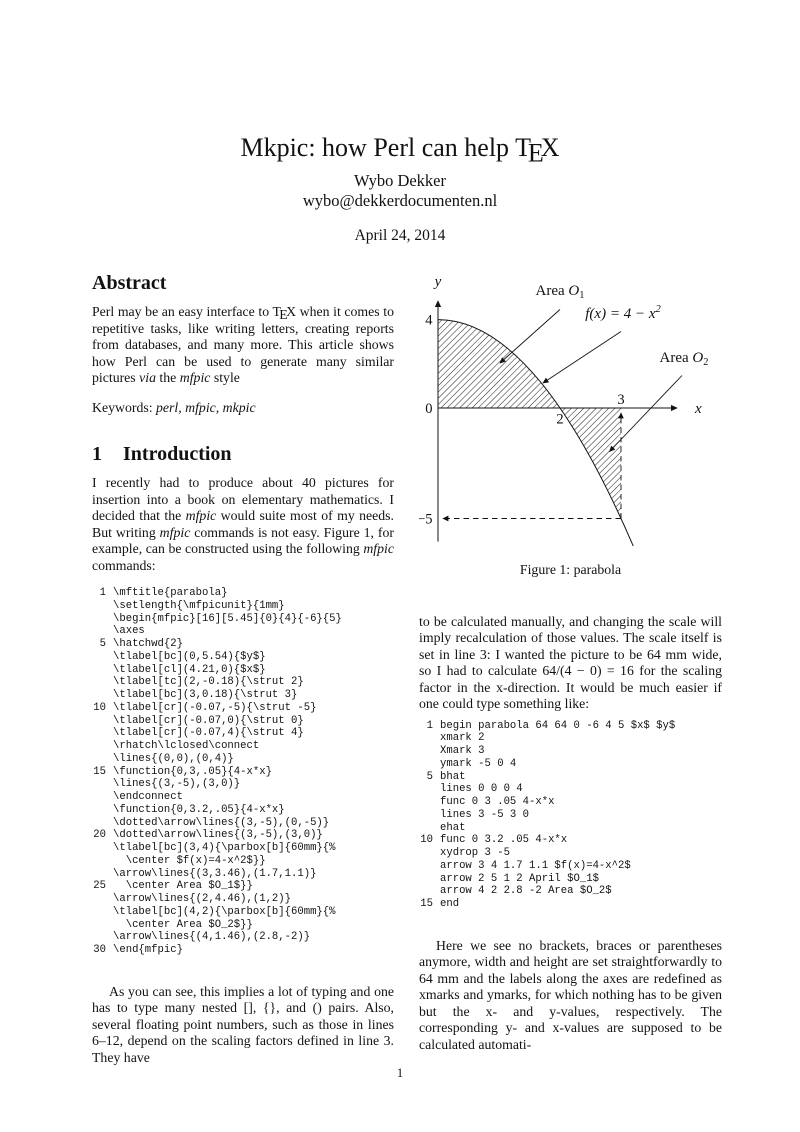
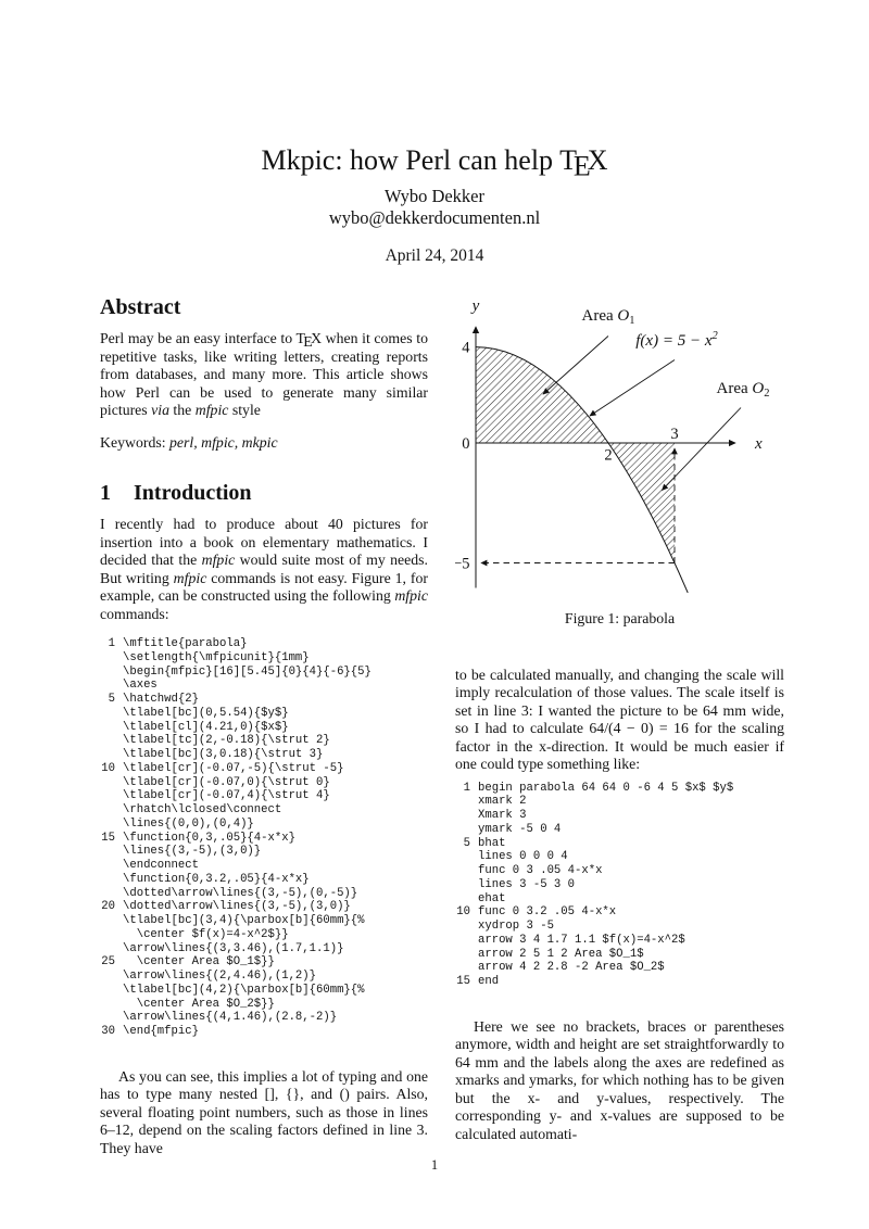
  Mkpic: how Perl can help TEX
  Wybo Dekker
  wybo@dekkerdocumenten.nl
  April 24, 2014
  Abstract
  Perl may be an easy interface to TEX when it comes to repetitive tasks, like writing letters, creating reports from databases, and many more. This article shows how Perl can be used to generate many similar pictures via the mfpic style
  Keywords: perl, mfpic, mkpic
  1 Introduction
  I recently had to produce about 40 pictures for insertion into a book on elementary mathematics. I decided that the mfpic would suite most of my needs. But writing mfpic commands is not easy. Figure 1, for example, can be constructed using the following mfpic commands:
  1 \mftitle{parabola}
  \setlength{\mfpicunit}{1mm}
  \begin{mfpic}[16][5.45]{0}{4}{-6}{5}
  \axes
  5 \hatchwd{2}
  \tlabel[bc](0,5.54){$y$}
  \tlabel[cl](4.21,0){$x$}
  \tlabel[tc](2,-0.18){\strut 2}
  \tlabel[bc](3,0.18){\strut 3}
  10 \tlabel[cr](-0.07,-5){\strut -5}
  \tlabel[cr](-0.07,0){\strut 0}
  \tlabel[cr](-0.07,4){\strut 4}
  \rhatch\lclosed\connect
  \lines{(0,0),(0,4)}
  15 \function{0,3,.05}{4-x*x}
  \lines{(3,-5),(3,0)}
  \endconnect
  \function{0,3.2,.05}{4-x*x}
  \dotted\arrow\lines{(3,-5),(0,-5)}
  20 \dotted\arrow\lines{(3,-5),(3,0)}
  \tlabel[bc](3,4){\parbox[b]{60mm}{%
  \center $f(x)=4-x^2$}}
  \arrow\lines{(3,3.46),(1.7,1.1)}
  25 \center Area $O_1$}}
  \arrow\lines{(2,4.46),(1,2)}
  \tlabel[bc](4,2){\parbox[b]{60mm}{%
  \center Area $O_2$}}
  \arrow\lines{(4,1.46),(2.8,-2)}
  30 \end{mfpic}
  As you can see, this implies a lot of typing and one has to type many nested [], {}, and () pairs. Also, several floating point numbers, such as those in lines 6–12, depend on the scaling factors defined in line 3. They have
  y
  x
  4
  0
  −5
  2
  3
  Area O1
- f(x) = 4 − x2
+ f(x) = 5 − x2
  Area O2
  Figure 1: parabola
  to be calculated manually, and changing the scale will imply recalculation of those values. The scale itself is set in line 3: I wanted the picture to be 64 mm wide, so I had to calculate 64/(4 − 0) = 16 for the scaling factor in the x-direction. It would be much easier if one could type something like:
  1 begin parabola 64 64 0 -6 4 5 $x$ $y$
  xmark 2
  Xmark 3
  ymark -5 0 4
  5 bhat
  lines 0 0 0 4
  func 0 3 .05 4-x*x
  lines 3 -5 3 0
  ehat
  10 func 0 3.2 .05 4-x*x
  xydrop 3 -5
  arrow 3 4 1.7 1.1 $f(x)=4-x^2$
- arrow 2 5 1 2 April $O_1$
+ arrow 2 5 1 2 Area $O_1$
  arrow 4 2 2.8 -2 Area $O_2$
  15 end
  Here we see no brackets, braces or parentheses anymore, width and height are set straightforwardly to 64 mm and the labels along the axes are redefined as xmarks and ymarks, for which nothing has to be given but the x- and y-values, respectively. The corresponding y- and x-values are supposed to be calculated automati-
  1
